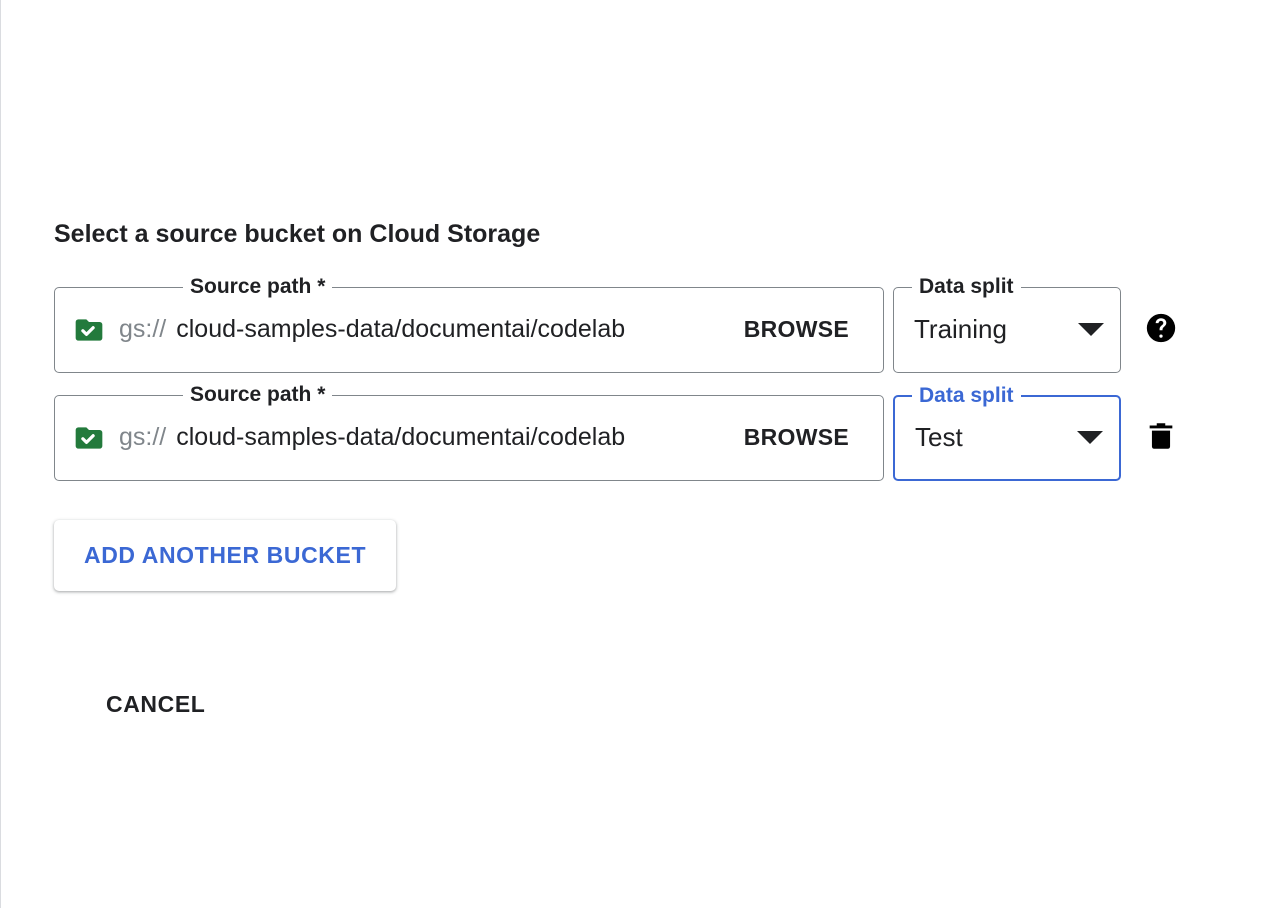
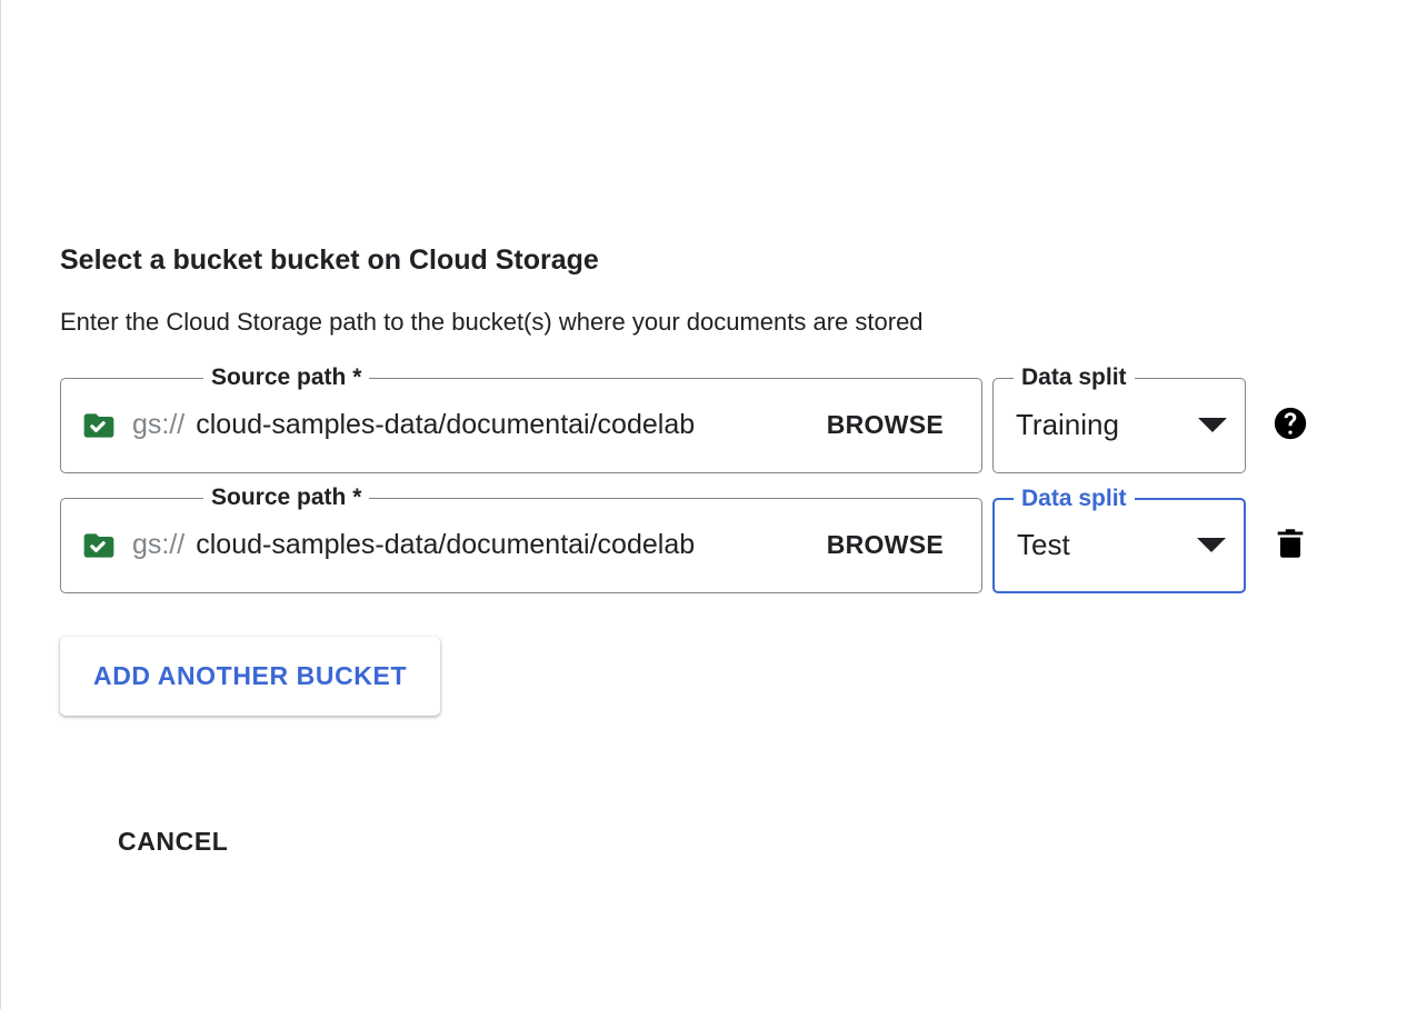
- Select a source bucket on Cloud Storage
+ Select a bucket bucket on Cloud Storage
+ Enter the Cloud Storage path to the bucket(s) where your documents are stored
  Source path *
  gs://
  cloud-samples-data/documentai/codelab
  BROWSE
  Data split
  Training
  Source path *
  gs://
  cloud-samples-data/documentai/codelab
  BROWSE
  Data split
  Test
  ADD ANOTHER BUCKET
  CANCEL
